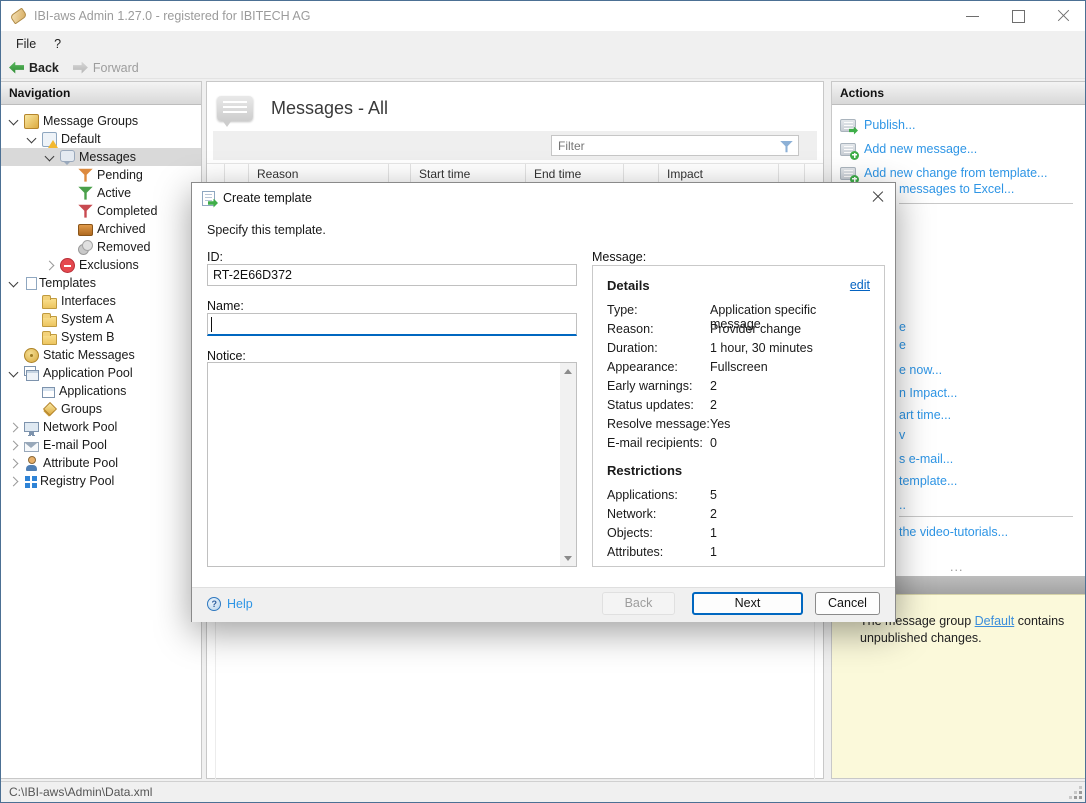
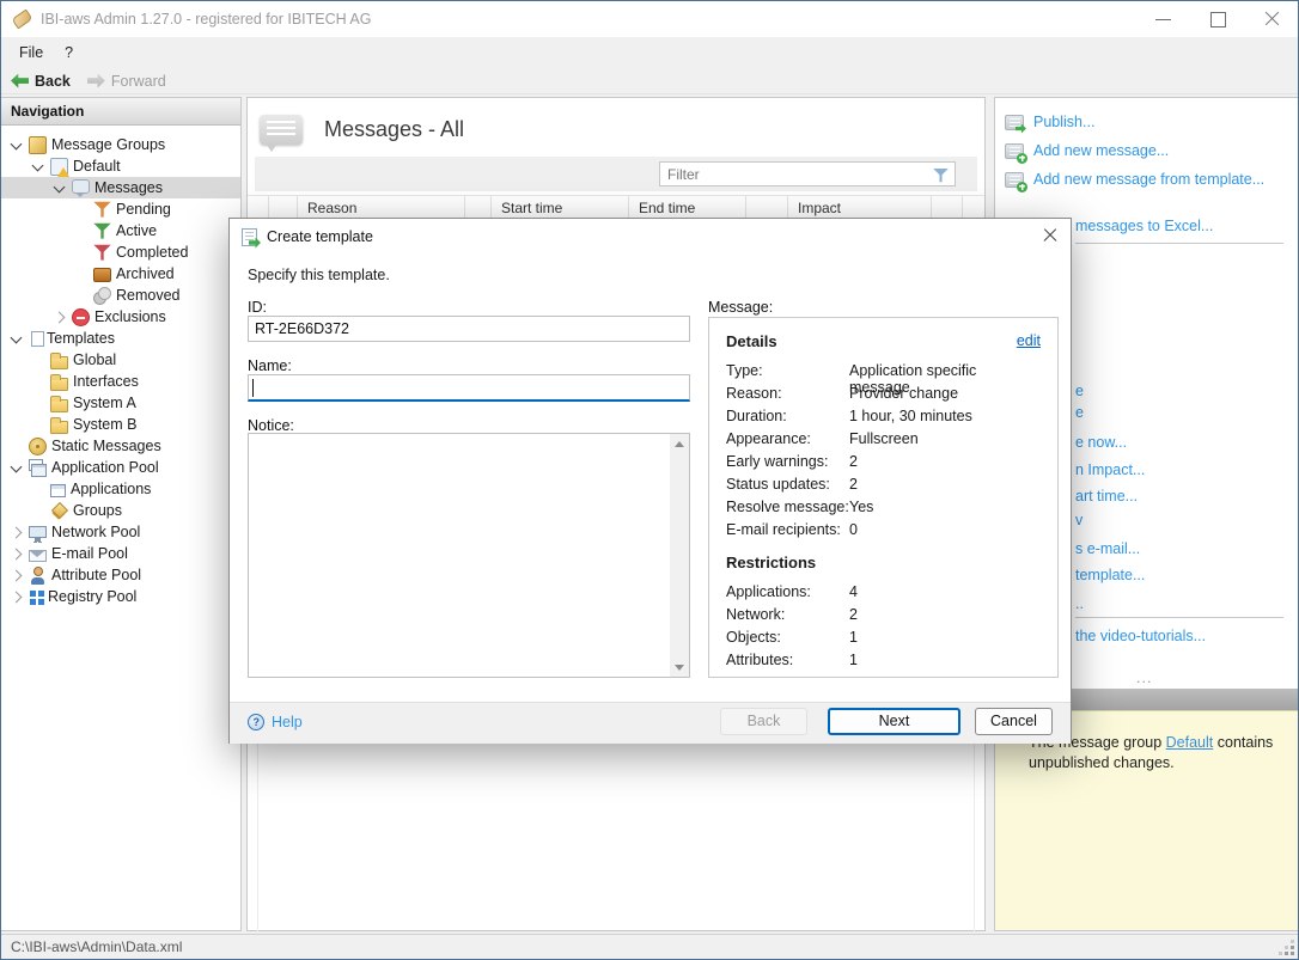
  IBI-aws Admin 1.27.0 - registered for IBITECH AG
  File
  ?
  Back
  Forward
  Navigation
  Message Groups
  Default
  Messages
  Pending
  Active
  Completed
  Archived
  Removed
  Exclusions
  Templates
+ Global
  Interfaces
  System A
  System B
  Static Messages
  Application Pool
  Applications
  Groups
  Network Pool
  E-mail Pool
  Attribute Pool
  Registry Pool
  Messages - All
  Filter
  Reason
  Start time
  End time
  Impact
- Actions
  Publish...
  Add new message...
- Add new change from template...
+ Add new message from template...
  messages to Excel...
  e
  e
  e now...
  n Impact...
  art time...
  v
  s e-mail...
  template...
  ..
  the video-tutorials...
  ...
  essage group Default contains
  unpublished changes.
  C:\IBI-aws\Admin\Data.xml
  Create template
  Specify this template.
  ID:
  RT-2E66D372
  Name:
  Notice:
  Message:
  Details
  edit
  Type:
  Application specific message
  Reason:
  Provider change
  Duration:
  1 hour, 30 minutes
  Appearance:
  Fullscreen
  Early warnings:
  2
  Status updates:
  2
  Resolve message:
  Yes
  E-mail recipients:
  0
  Restrictions
  Applications:
- 5
+ 4
  Network:
  2
  Objects:
  1
  Attributes:
  1
  Help
  Back
  Next
  Cancel
